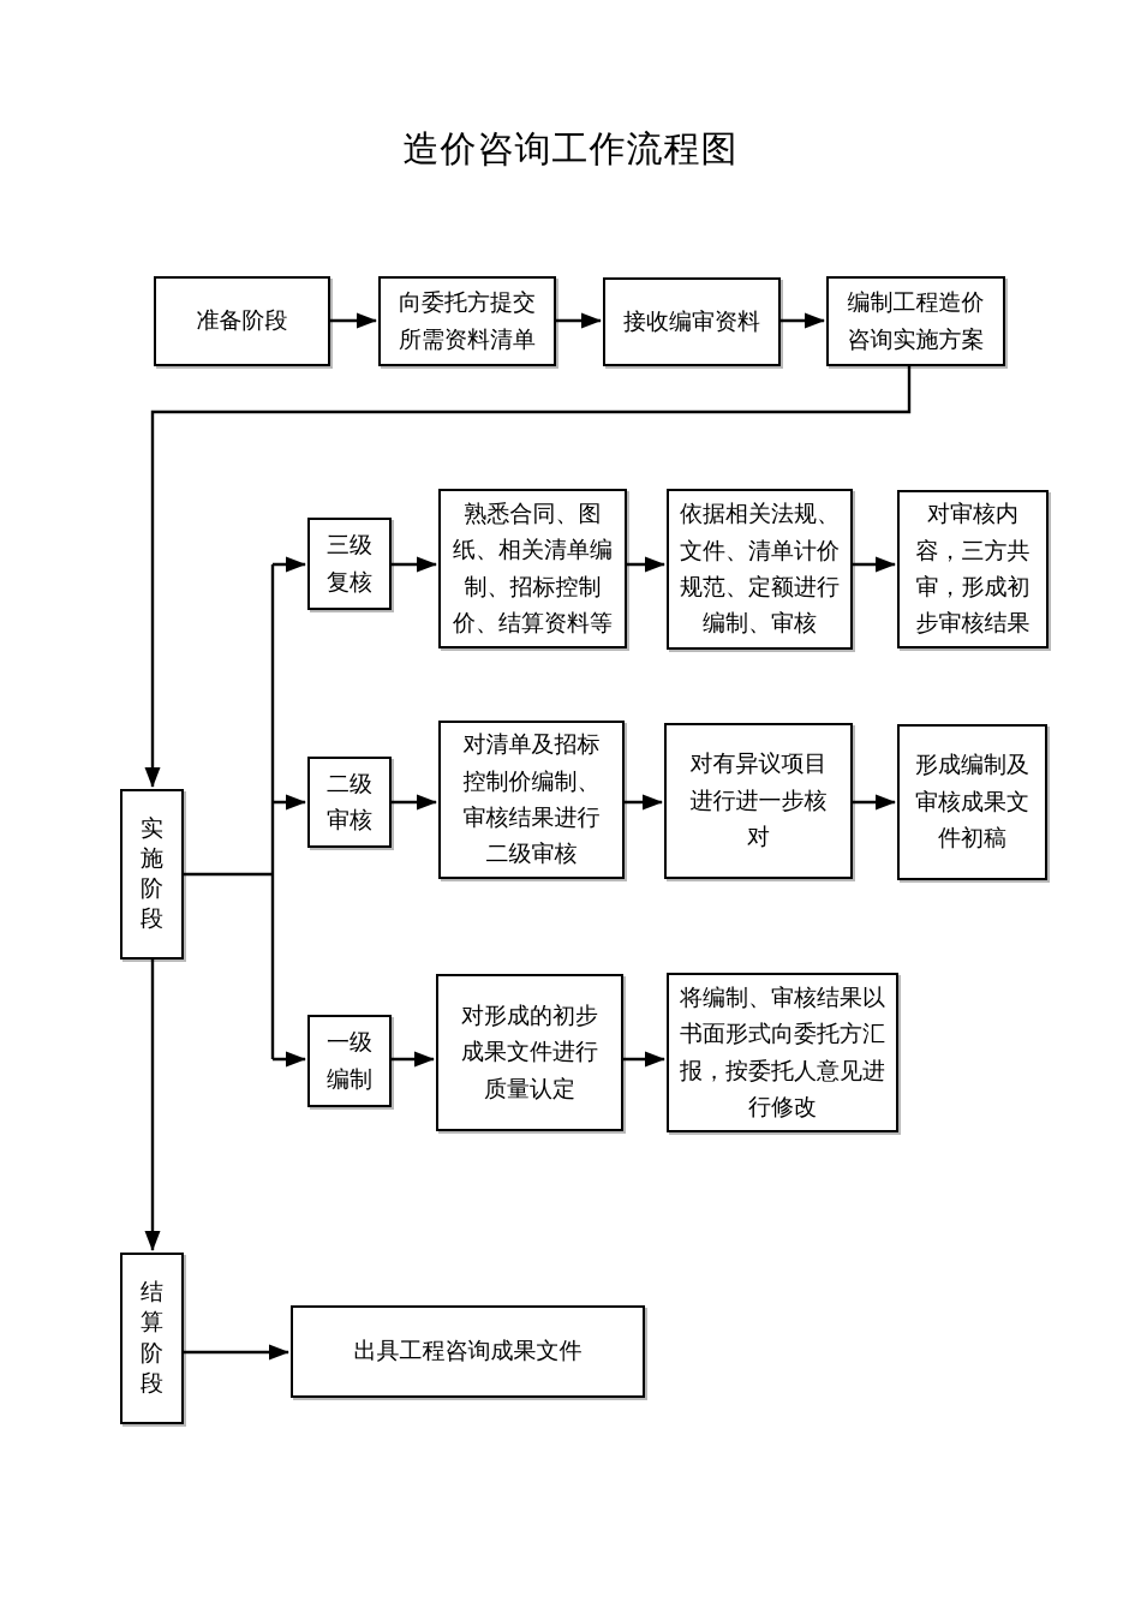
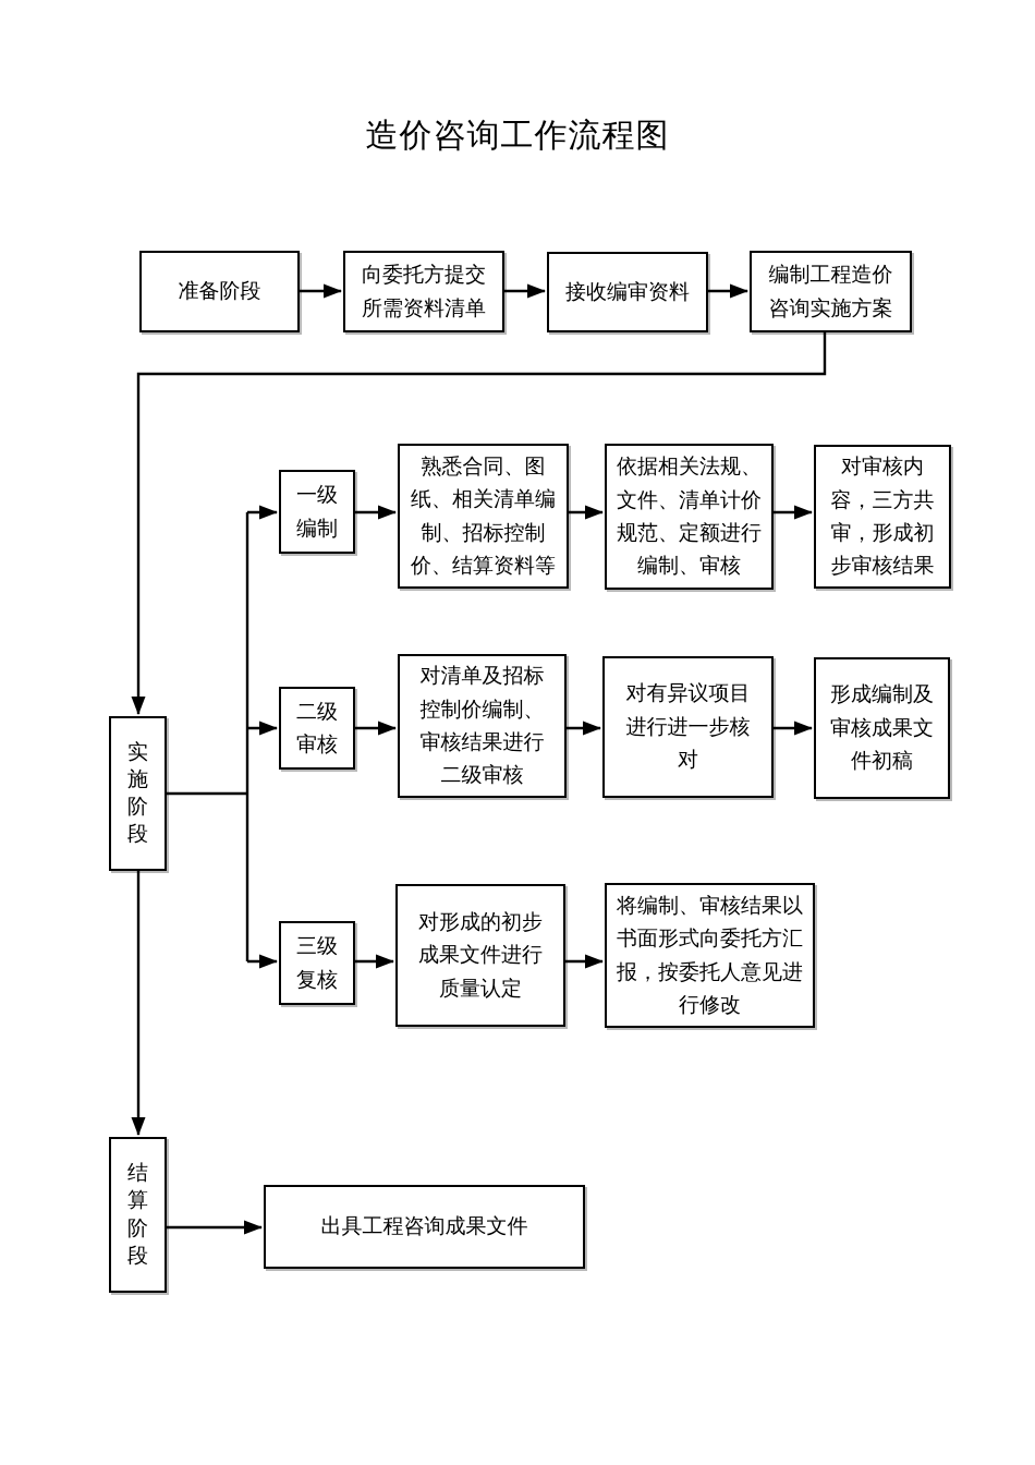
  造价咨询工作流程图
  准备阶段
  向委托方提交所需资料清单
  接收编审资料
  编制工程造价咨询实施方案
  实施阶段
- 三级复核
+ 一级编制
  二级审核
- 一级编制
+ 三级复核
  熟悉合同、图纸、相关清单编制、招标控制价、结算资料等
  依据相关法规、文件、清单计价规范、定额进行编制、审核
  对审核内容，三方共审，形成初步审核结果
  对清单及招标控制价编制、审核结果进行二级审核
  对有异议项目进行进一步核对
  形成编制及审核成果文件初稿
  对形成的初步成果文件进行质量认定
  将编制、审核结果以书面形式向委托方汇报，按委托人意见进行修改
  结算阶段
  出具工程咨询成果文件
